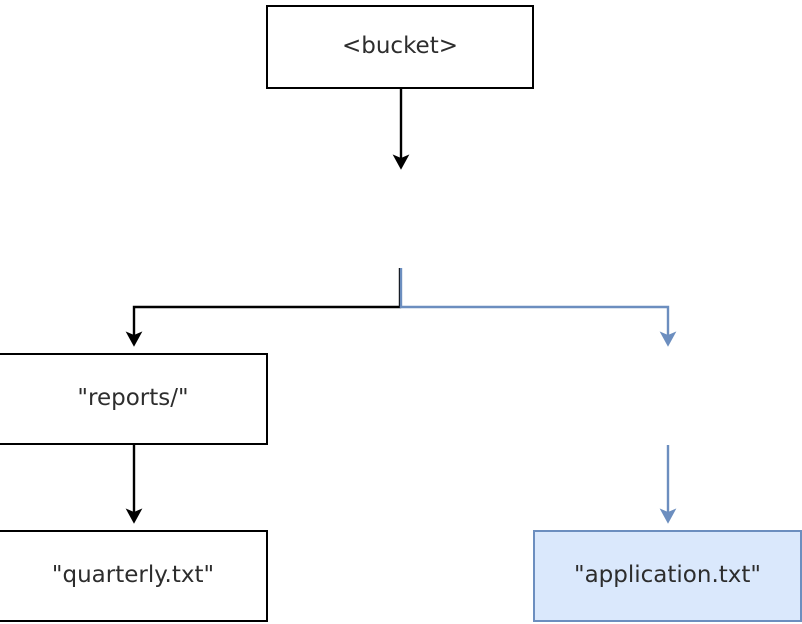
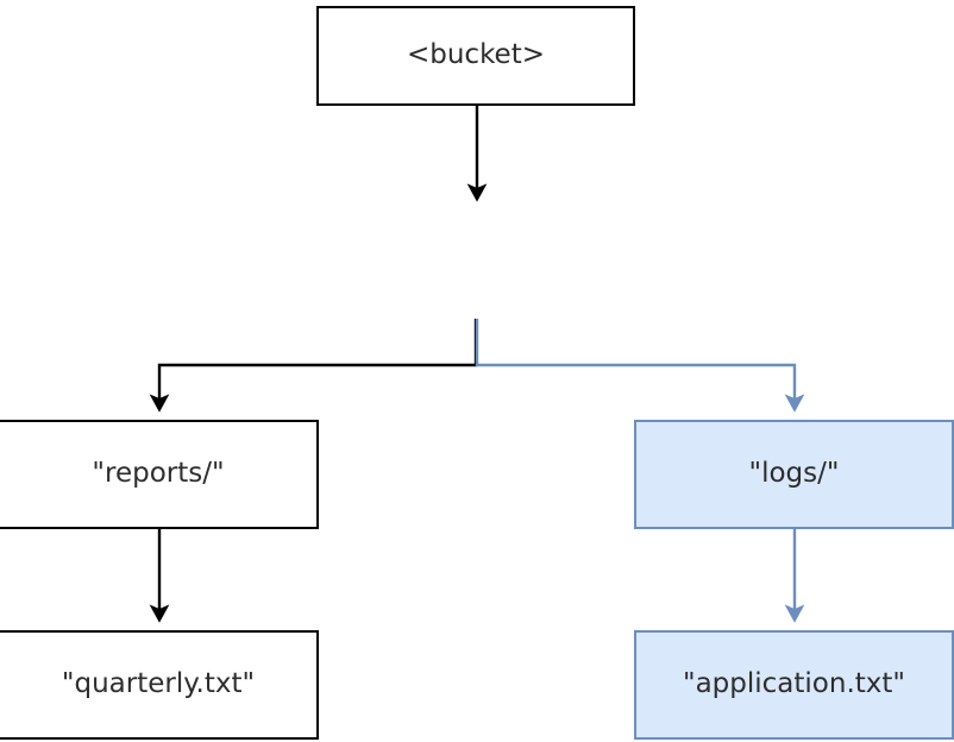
  <bucket>
  "reports/"
+ "logs/"
  "quarterly.txt"
  "application.txt"
